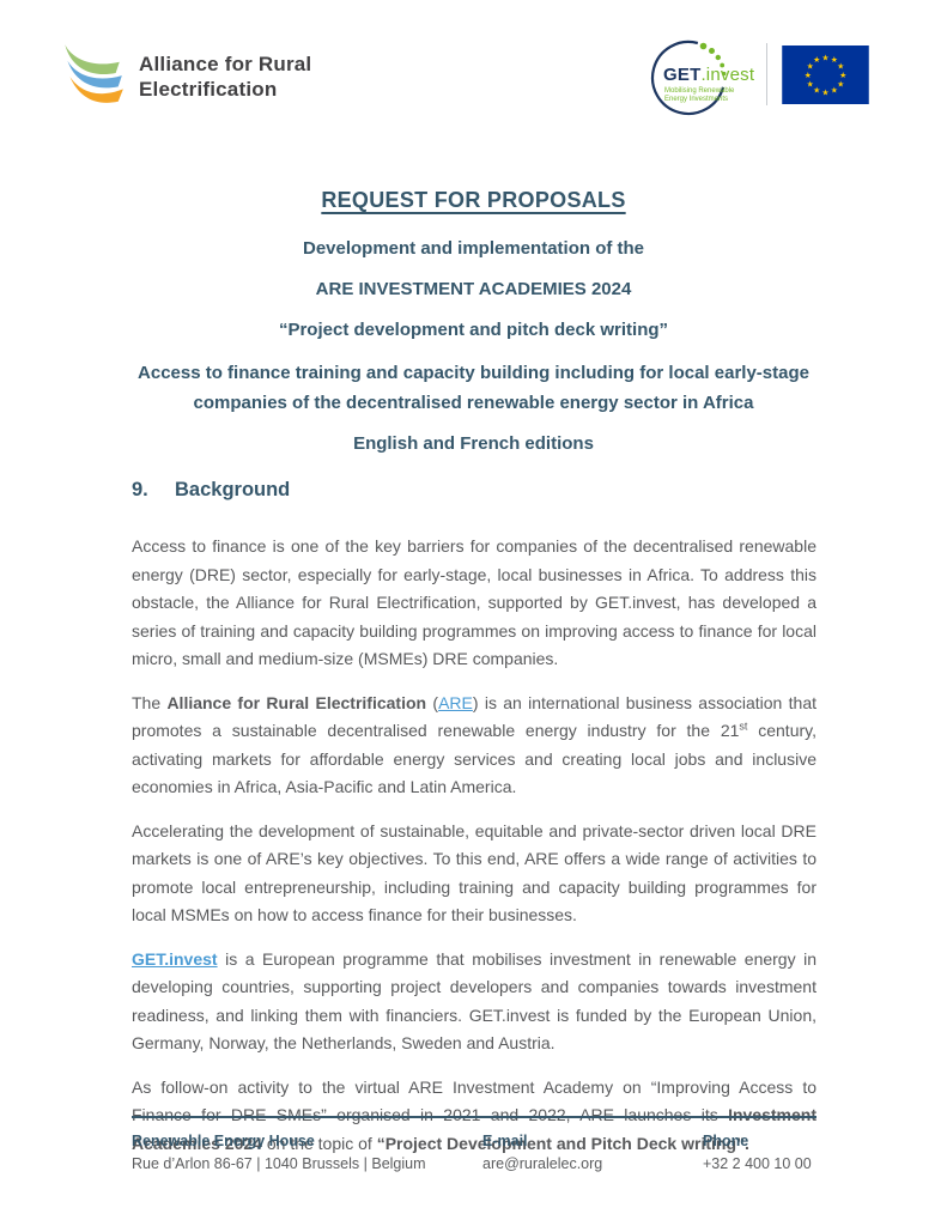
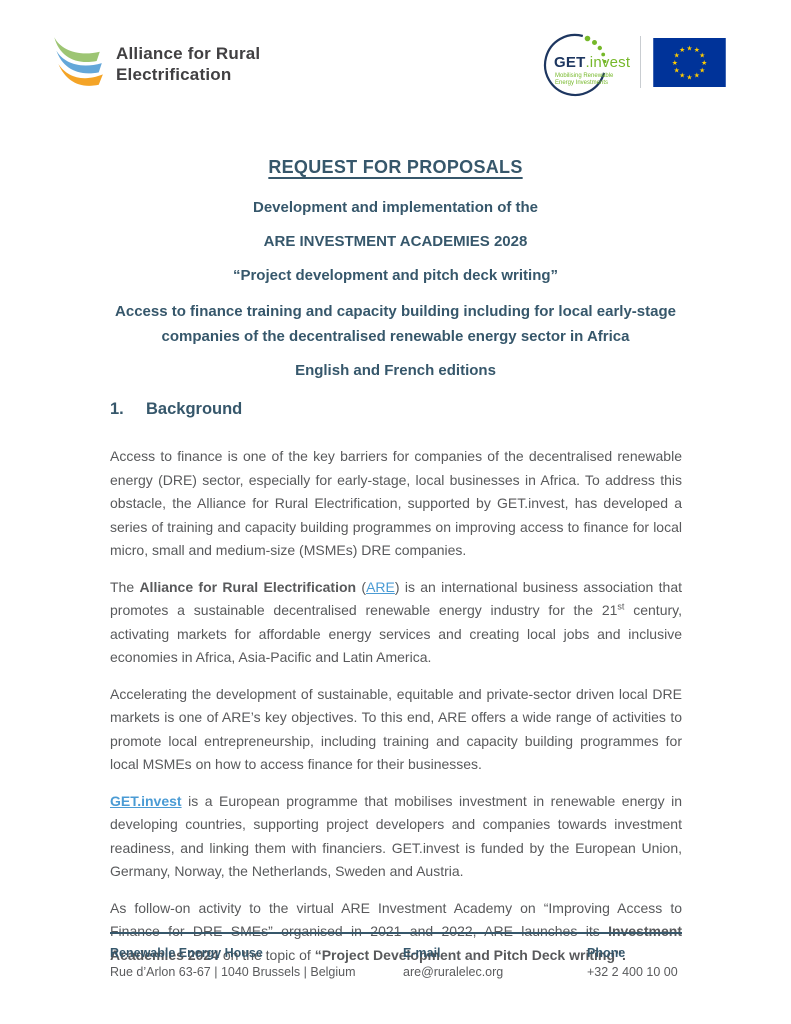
  Alliance for Rural
  Electrification
  GET.invest
  ★
  ★
  ★
  ★
  ★
  ★
  ★
  ★
  ★
  ★
  REQUEST FOR PROPOSALS
  Development and implementation of the
- ARE INVESTMENT ACADEMIES 2024
+ ARE INVESTMENT ACADEMIES 2028
  “Project development and pitch deck writing”
  Access to finance training and capacity building including for local early-stage companies of the decentralised renewable energy sector in Africa
  English and French editions
- 9. Background
+ 1. Background
  Access to finance is one of the key barriers for companies of the decentralised renewable energy (DRE) sector, especially for early-stage, local businesses in Africa. To address this obstacle, the Alliance for Rural Electrification, supported by GET.invest, has developed a series of training and capacity building programmes on improving access to finance for local micro, small and medium-size (MSMEs) DRE companies.
  The Alliance for Rural Electrification (ARE) is an international business association that promotes a sustainable decentralised renewable energy industry for the 21st century, activating markets for affordable energy services and creating local jobs and inclusive economies in Africa, Asia-Pacific and Latin America.
  Accelerating the development of sustainable, equitable and private-sector driven local DRE markets is one of ARE’s key objectives. To this end, ARE offers a wide range of activities to promote local entrepreneurship, including training and capacity building programmes for local MSMEs on how to access finance for their businesses.
  GET.invest is a European programme that mobilises investment in renewable energy in developing countries, supporting project developers and companies towards investment readiness, and linking them with financiers. GET.invest is funded by the European Union, Germany, Norway, the Netherlands, Sweden and Austria.
  As follow-on activity to the virtual ARE Investment Academy on “Improving Access to Finance for DRE SMEs” organised in 2021 and 2022, ARE launches its Investment Academies 2024 on the topic of “Project Development and Pitch Deck writing”.
  Renewable Energy House
- Rue d’Arlon 86-67 | 1040 Brussels | Belgium
+ Rue d’Arlon 63-67 | 1040 Brussels | Belgium
  E-mail
  are@ruralelec.org
  Phone
  +32 2 400 10 00
